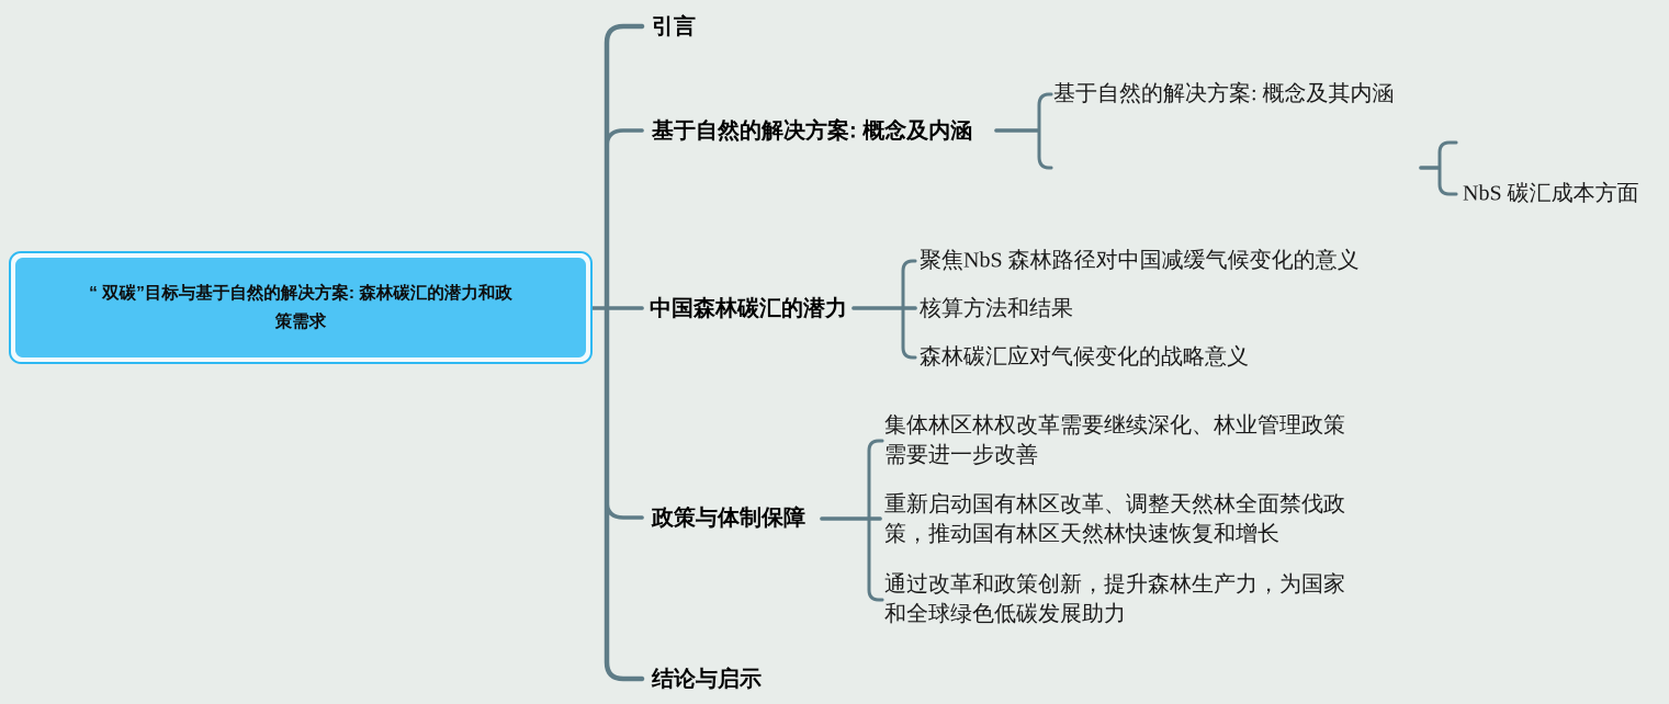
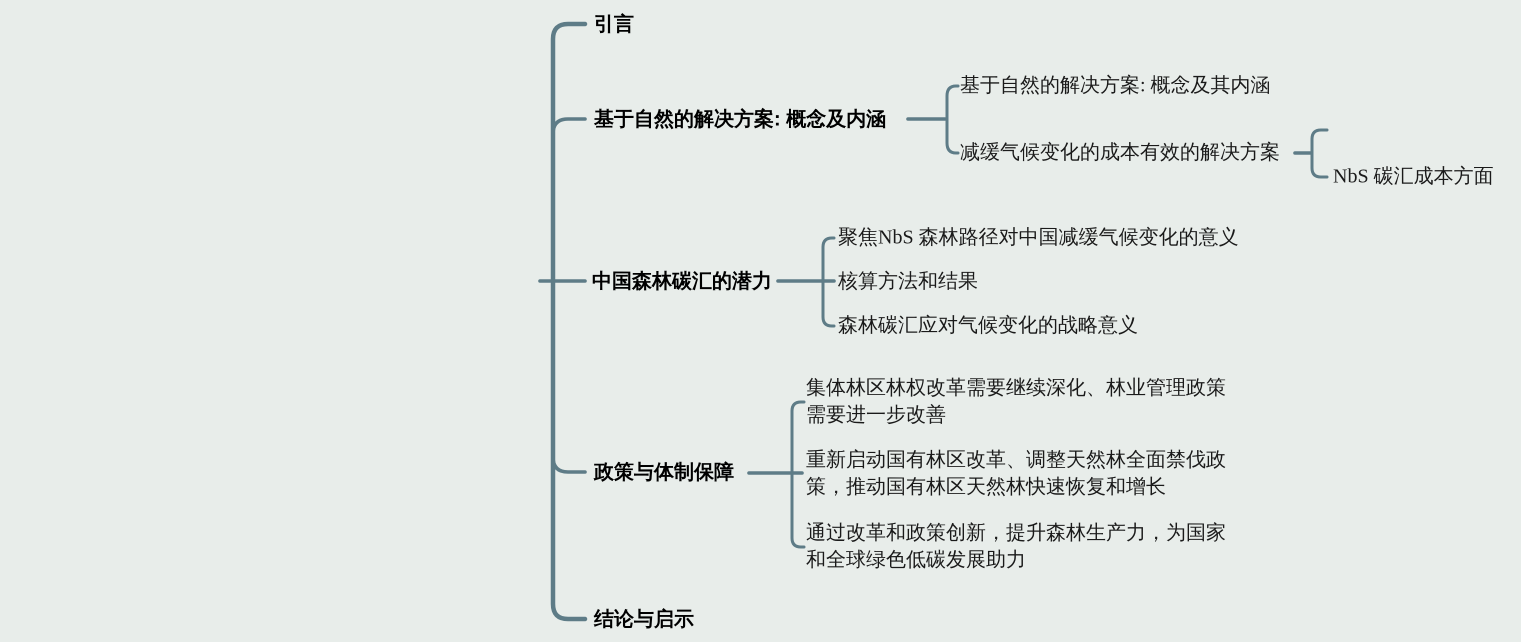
- “ 双碳”目标与基于自然的解决方案: 森林碳汇的潜力和政
- 策需求
  引言
  基于自然的解决方案: 概念及内涵
  中国森林碳汇的潜力
  政策与体制保障
  结论与启示
  基于自然的解决方案: 概念及其内涵
+ 减缓气候变化的成本有效的解决方案
  NbS 碳汇成本方面
  聚焦NbS 森林路径对中国减缓气候变化的意义
  核算方法和结果
  森林碳汇应对气候变化的战略意义
  集体林区林权改革需要继续深化、林业管理政策
  需要进一步改善
  重新启动国有林区改革、调整天然林全面禁伐政
  策，推动国有林区天然林快速恢复和增长
  通过改革和政策创新，提升森林生产力，为国家
  和全球绿色低碳发展助力
